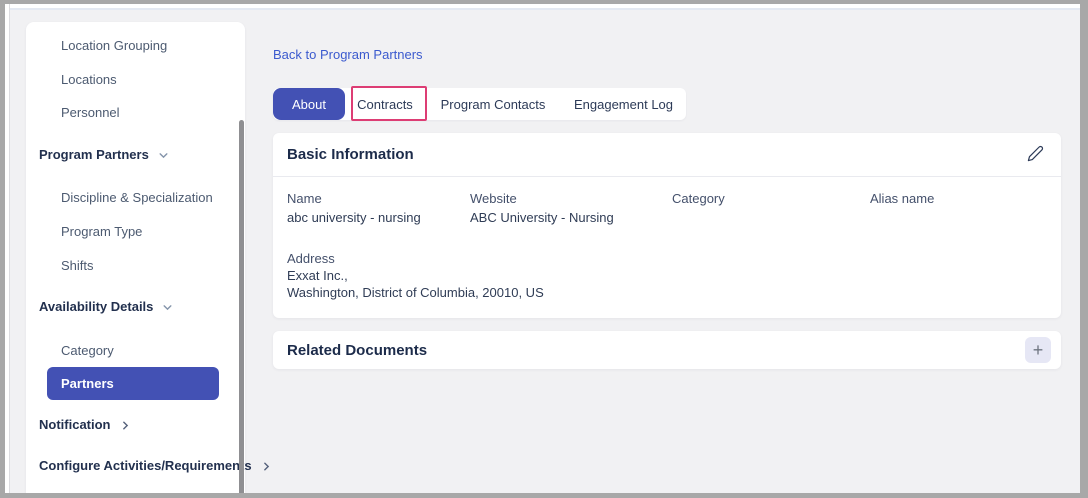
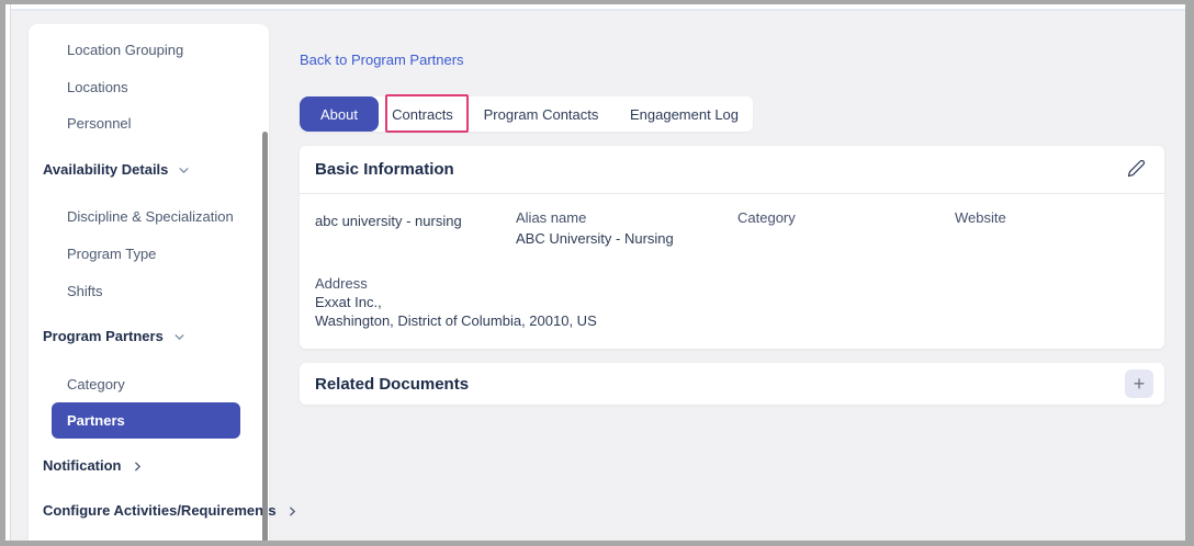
  Location Grouping
  Locations
  Personnel
- Program Partners
+ Availability Details
  Discipline & Specialization
  Program Type
  Shifts
- Availability Details
+ Program Partners
  Category
  Partners
  Notification
  Configure Activities/Requiremens
  Back to Program Partners
  About
  Contracts
  Program Contacts
  Engagement Log
  Basic Information
- Name
  abc university - nursing
- Website
+ Alias name
  ABC University - Nursing
  Category
- Alias name
+ Website
  Address
  Exxat Inc.,
  Washington, District of Columbia, 20010, US
  Related Documents
  +
